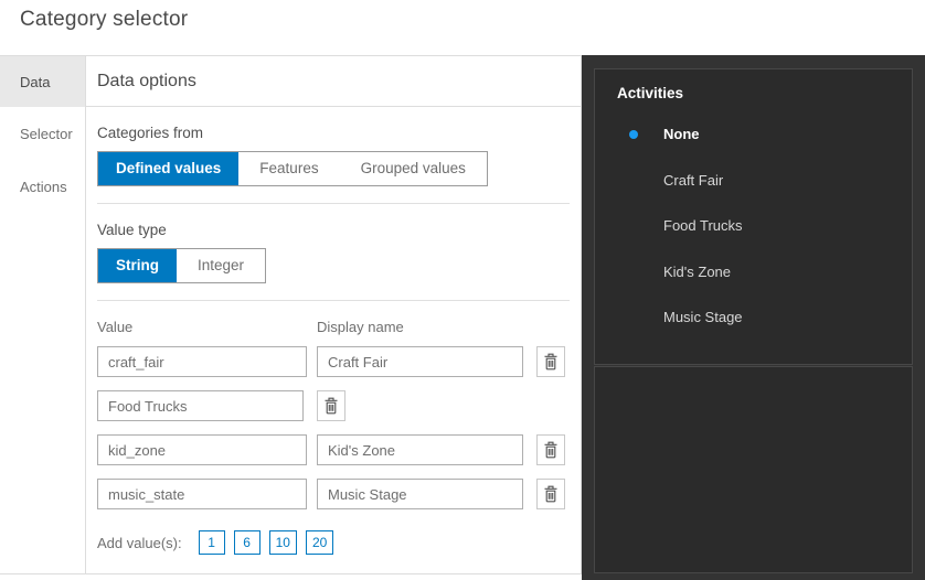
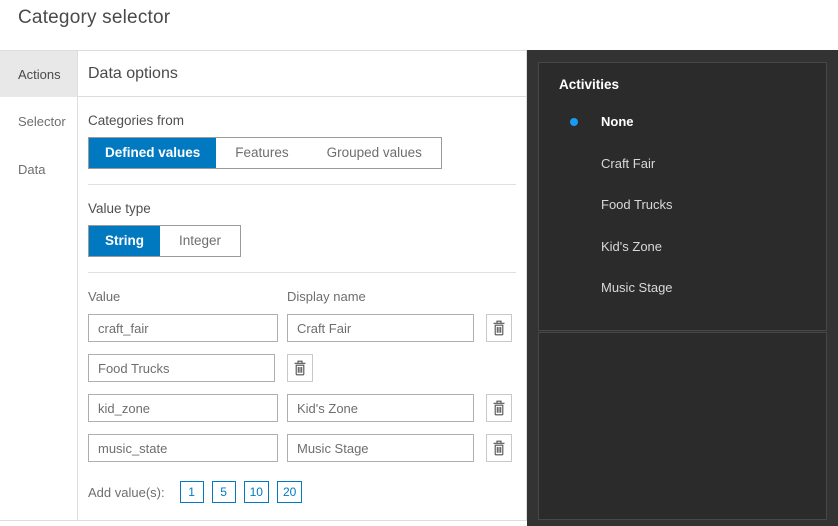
  Category selector
- Data
+ Actions
  Selector
- Actions
+ Data
  Data options
  Categories from
  Defined values
  Features
  Grouped values
  Value type
  String
  Integer
  Value
  Display name
  craft_fair
  Craft Fair
  Food Trucks
  kid_zone
  Kid's Zone
  music_state
  Music Stage
  Add value(s):
- 1 6 10 20
+ 1 5 10 20
  Activities
  None
  Craft Fair
  Food Trucks
  Kid's Zone
  Music Stage
